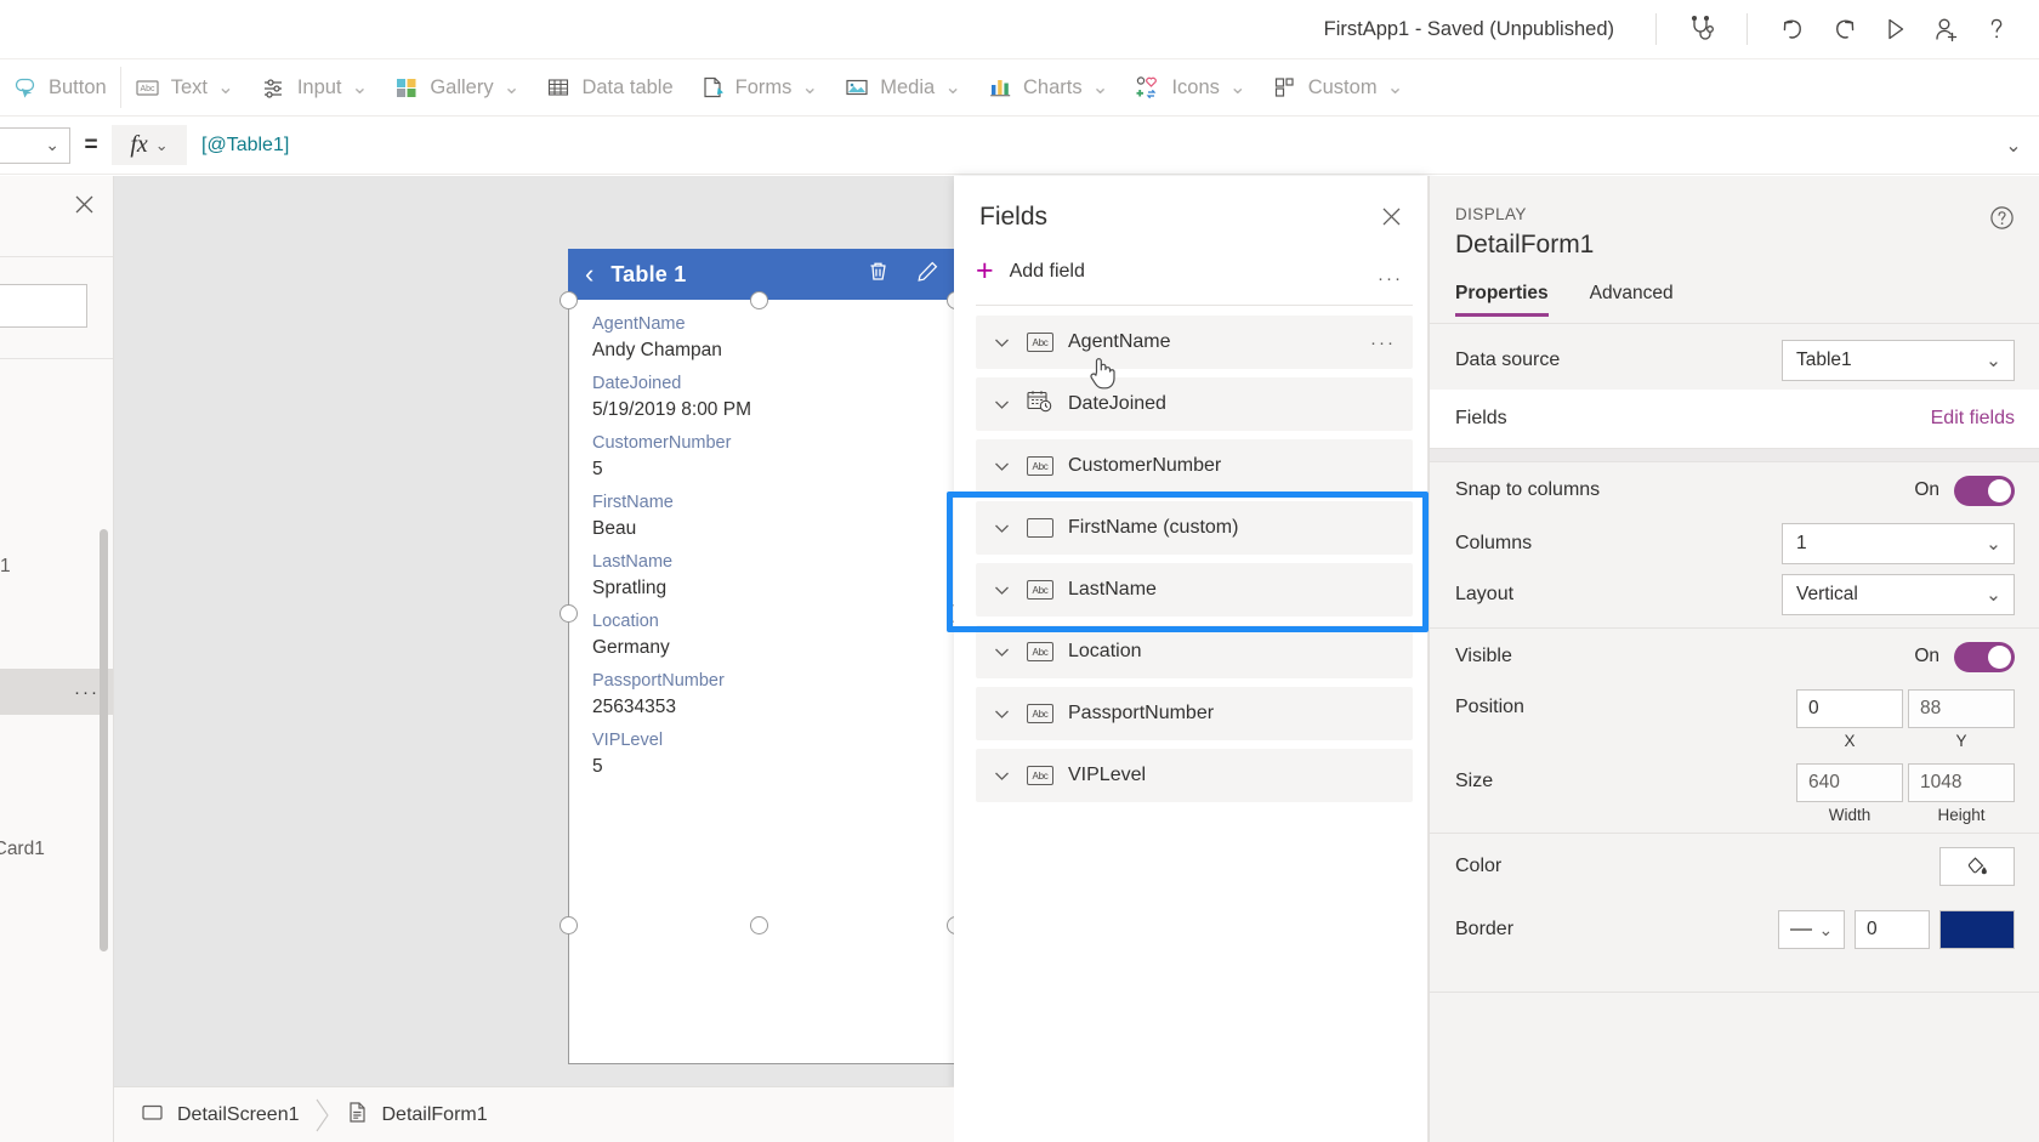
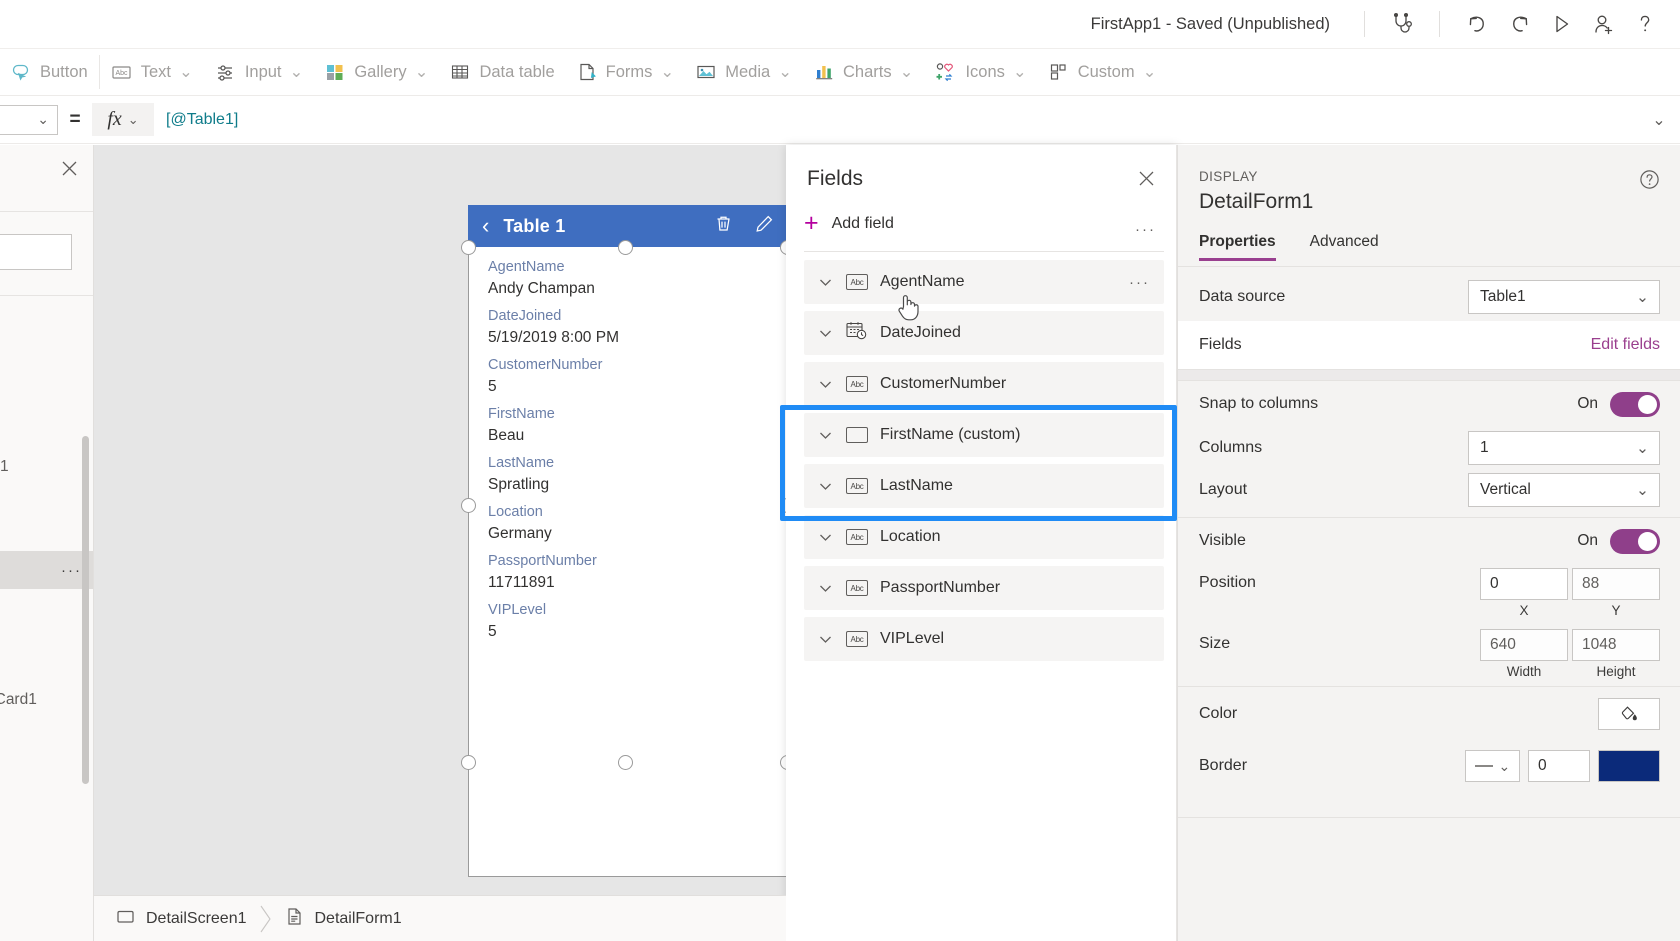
  FirstApp1 - Saved (Unpublished)
  Button
  Text
  ⌄
  Input
  ⌄
  Gallery
  ⌄
  Data table
  Forms
  ⌄
  Media
  ⌄
  Charts
  ⌄
  Icons
  ⌄
  Custom
  ⌄
  ⌄
  =
  fx
  ⌄
  [@Table1]
  ⌄
  ···
  1
  Card1
  ‹
  Table 1
  AgentName
  Andy Champan
  DateJoined
  5/19/2019 8:00 PM
  CustomerNumber
  5
  FirstName
  Beau
  LastName
  Spratling
  Location
  Germany
  PassportNumber
- 25634353
+ 11711891
  VIPLevel
  5
  Fields
  +
  Add field
  ···
  Abc
  AgentName
  ···
  DateJoined
  Abc
  CustomerNumber
  FirstName (custom)
  Abc
  LastName
  Abc
  Location
  Abc
  PassportNumber
  Abc
  VIPLevel
  DISPLAY
  DetailForm1
  Properties
  Advanced
  Data source
  Table1
  ⌄
  Fields
  Edit fields
  Snap to columns
  On
  Columns
  1
  ⌄
  Layout
  Vertical
  ⌄
  Visible
  On
  Position
  0
  X
  88
  Y
  Size
  640
  Width
  1048
  Height
  Color
  Border
  ⌄
  0
  DetailScreen1
  DetailForm1
